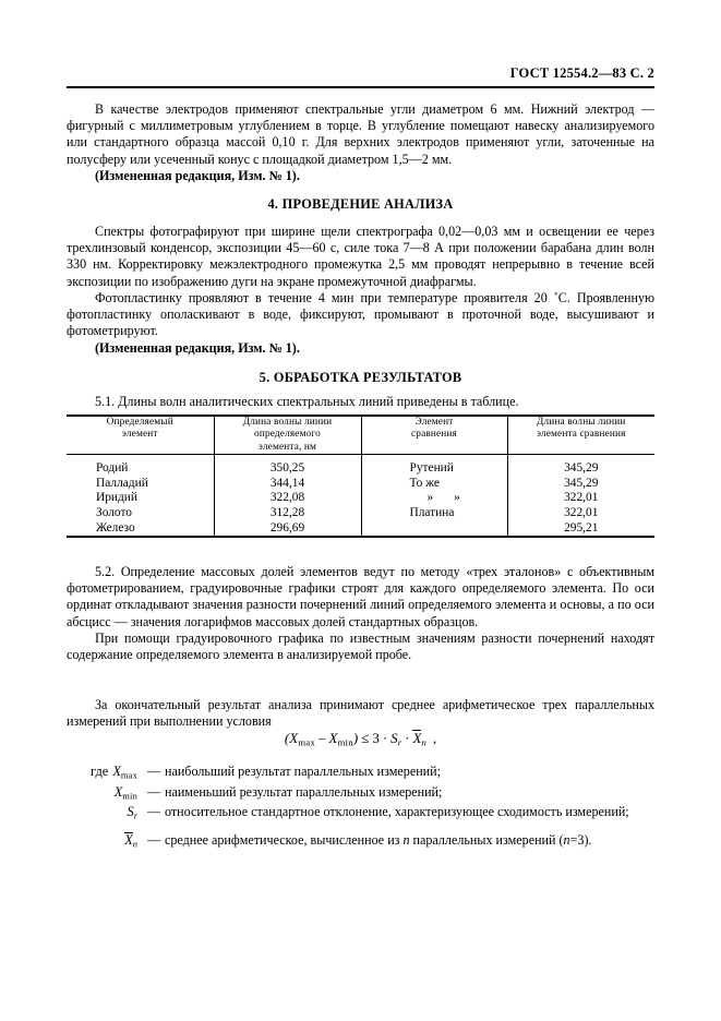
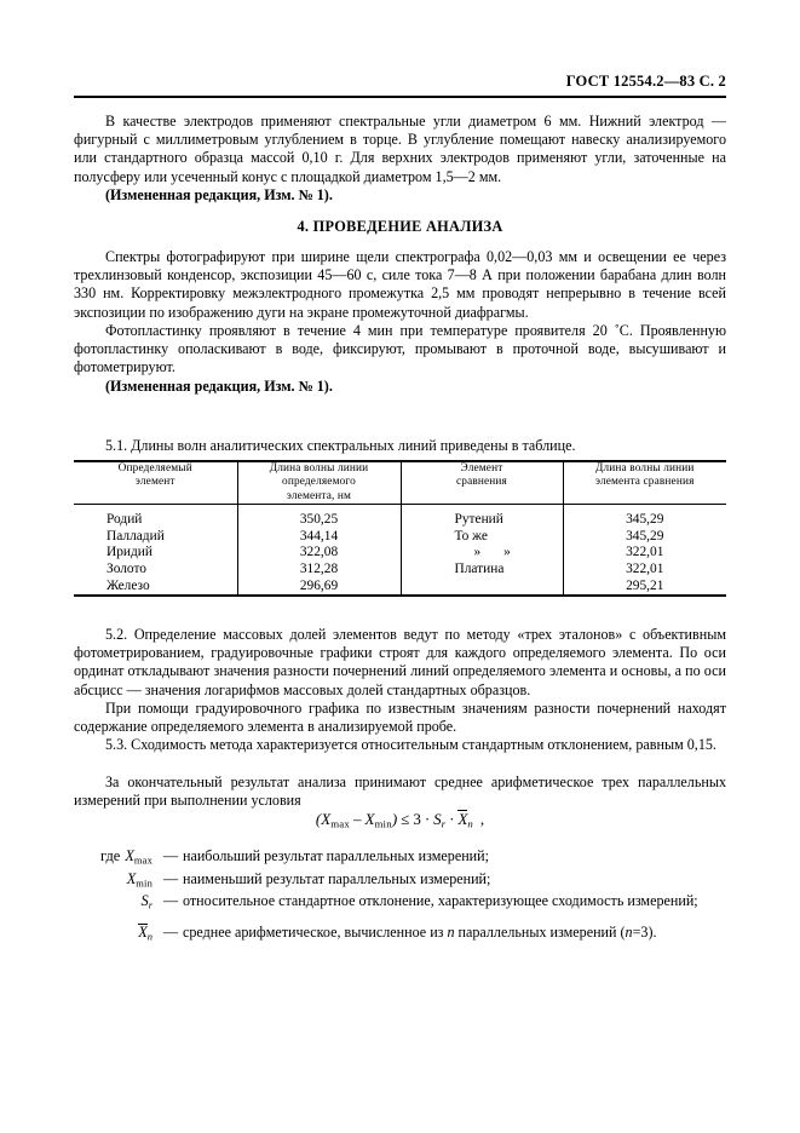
  ГОСТ 12554.2—83 С. 2
  В качестве электродов применяют спектральные угли диаметром 6 мм. Нижний электрод — фигурный с миллиметровым углублением в торце. В углубление помещают навеску анализируемого или стандартного образца массой 0,10 г. Для верхних электродов применяют угли, заточенные на полусферу или усеченный конус с площадкой диаметром 1,5—2 мм.
  (Измененная редакция, Изм. № 1).
  4. ПРОВЕДЕНИЕ АНАЛИЗА
  Спектры фотографируют при ширине щели спектрографа 0,02—0,03 мм и освещении ее через трехлинзовый конденсор, экспозиции 45—60 с, силе тока 7—8 А при положении барабана длин волн 330 нм. Корректировку межэлектродного промежутка 2,5 мм проводят непрерывно в течение всей экспозиции по изображению дуги на экране промежуточной диафрагмы.
  Фотопластинку проявляют в течение 4 мин при температуре проявителя 20 ˚С. Проявленную фотопластинку ополаскивают в воде, фиксируют, промывают в проточной воде, высушивают и фотометрируют.
  (Измененная редакция, Изм. № 1).
- 5. ОБРАБОТКА РЕЗУЛЬТАТОВ
  5.1. Длины волн аналитических спектральных линий приведены в таблице.
  Определяемый элемент	Длина волны линии определяемого элемента, нм	Элемент сравнения	Длина волны линии элемента сравнения
  Родий Палладий Иридий Золото Железо	350,25 344,14 322,08 312,28 296,69	Рутений То же » » Платина	345,29 345,29 322,01 322,01 295,21
  5.2. Определение массовых долей элементов ведут по методу «трех эталонов» с объективным фотометрированием, градуировочные графики строят для каждого определяемого элемента. По оси ординат откладывают значения разности почернений линий определяемого элемента и основы, а по оси абсцисс — значения логарифмов массовых долей стандартных образцов.
  При помощи градуировочного графика по известным значениям разности почернений находят содержание определяемого элемента в анализируемой пробе.
+ 5.3. Сходимость метода характеризуется относительным стандартным отклонением, равным 0,15.
  За окончательный результат анализа принимают среднее арифметическое трех параллельных измерений при выполнении условия
  (Xmax – Xmin) ≤ 3 · Sr · Xn ,
  где Xmax
  —
  наибольший результат параллельных измерений;
  Xmin
  —
  наименьший результат параллельных измерений;
  Sr
  —
  относительное стандартное отклонение, характеризующее сходимость измерений;
  Xn
  —
  среднее арифметическое, вычисленное из n параллельных измерений (n=3).
